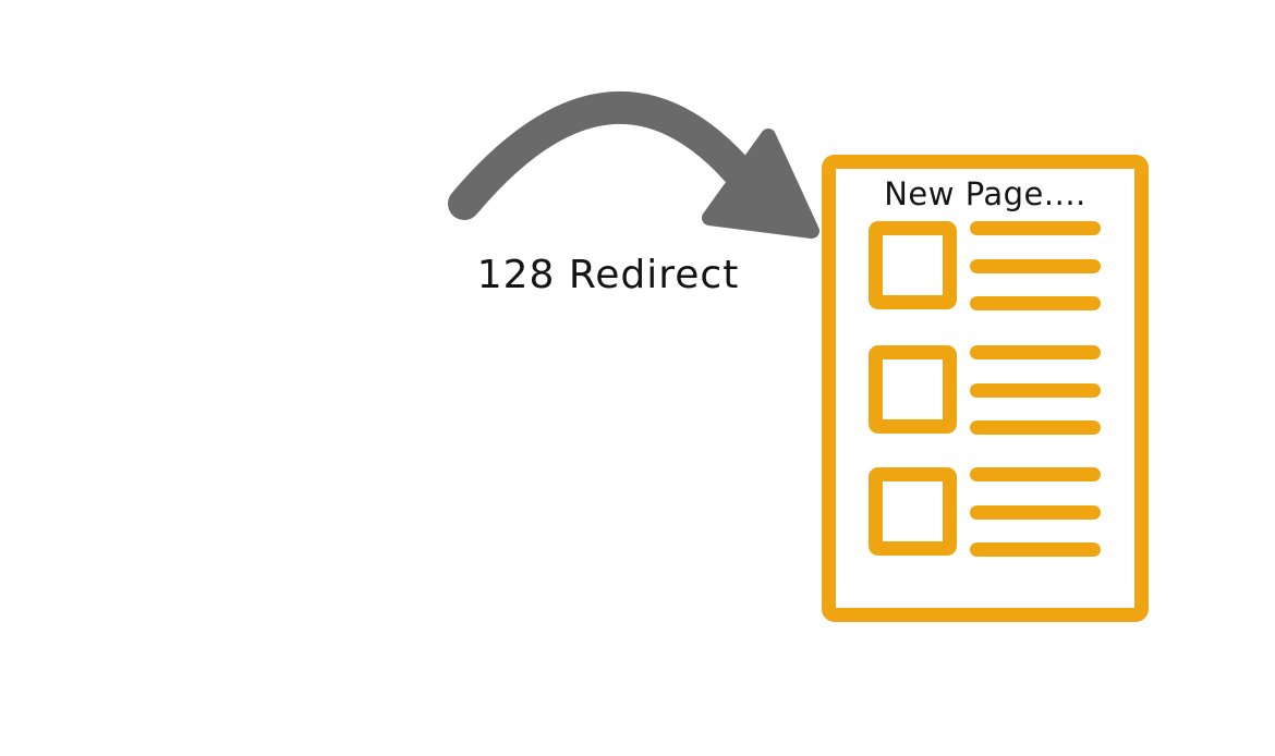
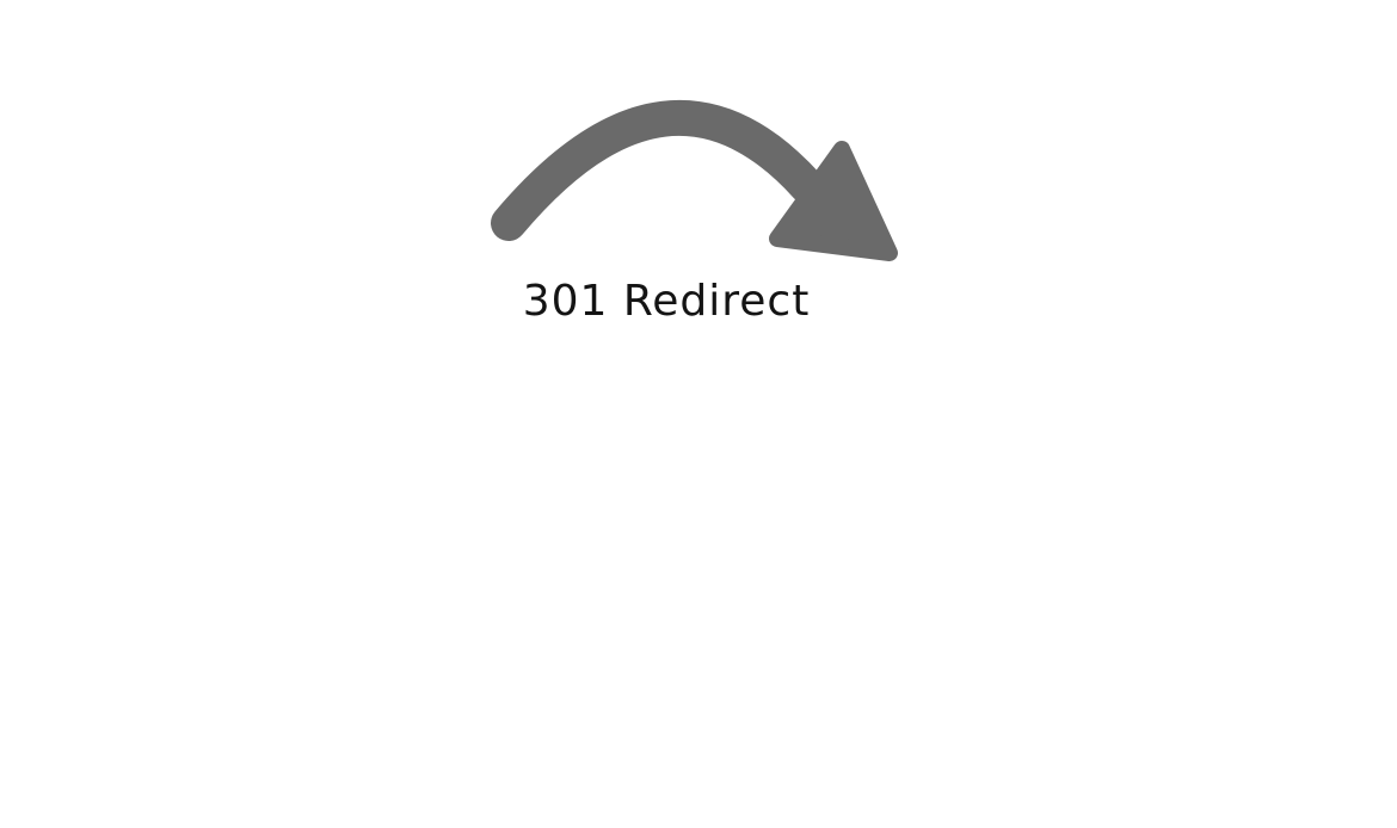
- New Page....
- 128 Redirect
+ 301 Redirect
